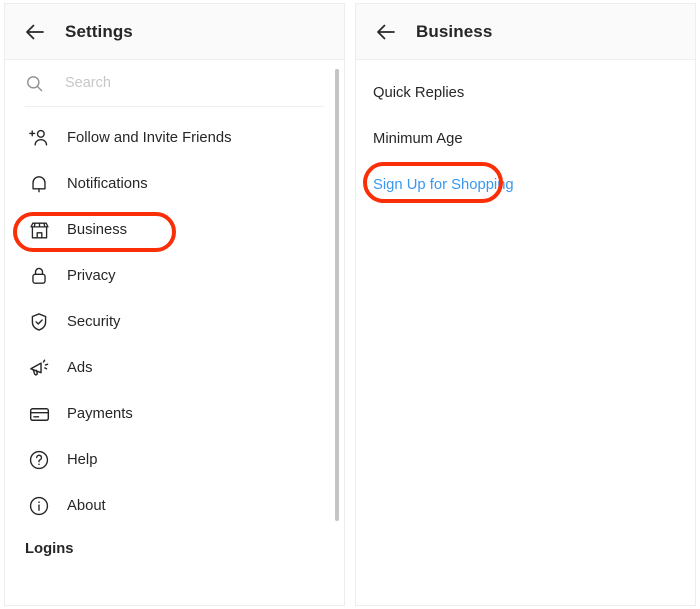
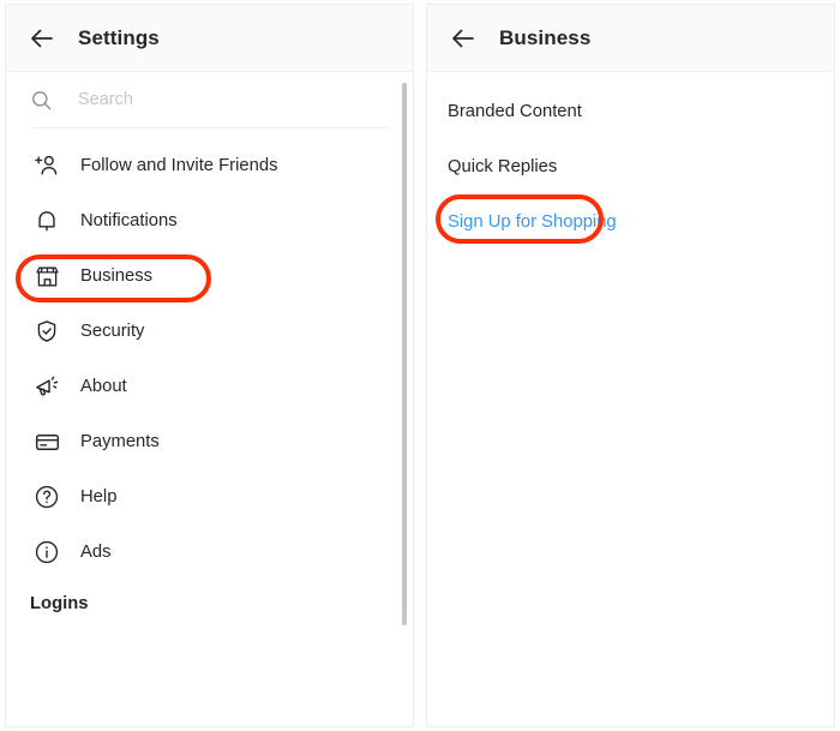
  Settings
  Search
  Follow and Invite Friends
  Notifications
  Business
- Privacy
  Security
- Ads
+ About
  Payments
  Help
- About
+ Ads
  Logins
  Business
+ Branded Content
  Quick Replies
- Minimum Age
  Sign Up for Shopping
